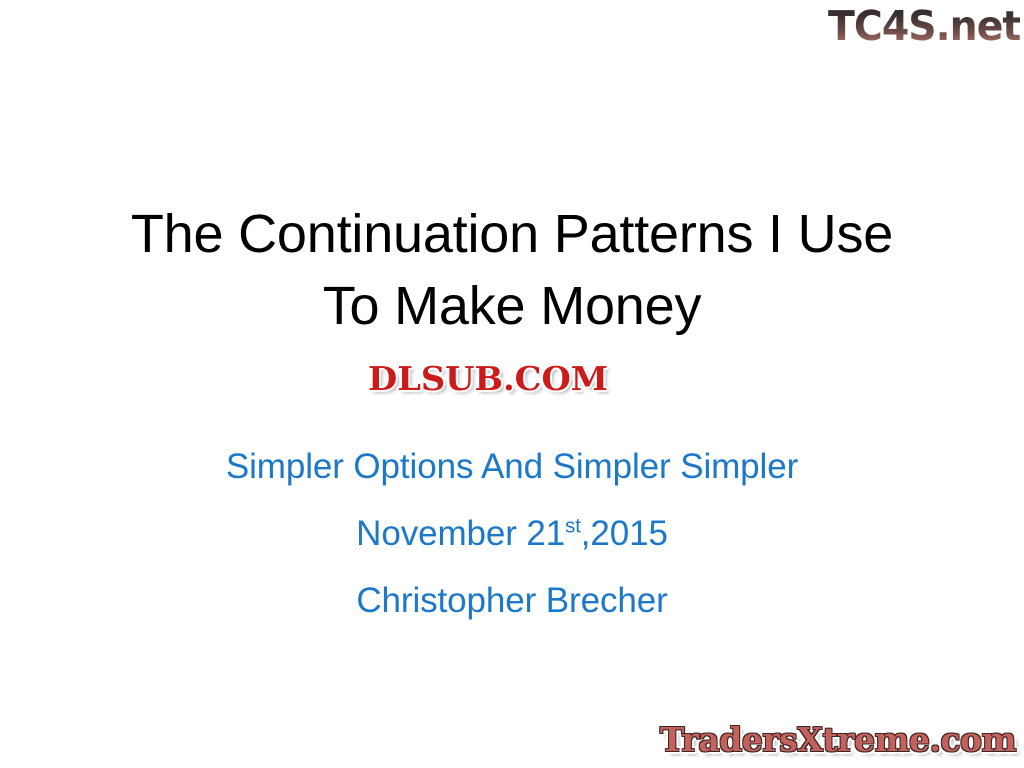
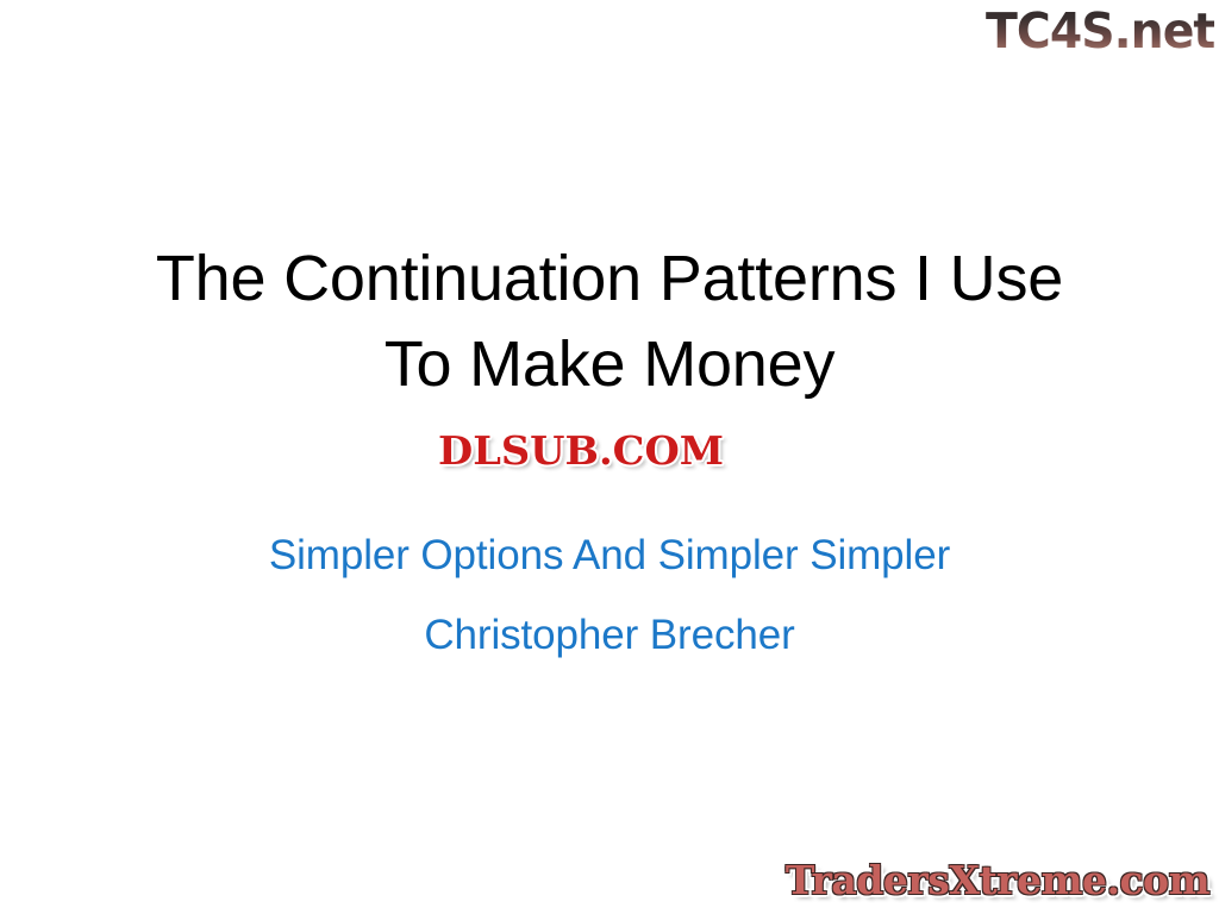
  TC4S.net
  The Continuation Patterns I Use
  To Make Money
  DLSUB.COM
  Simpler Options And Simpler Simpler
- November 21st,2015
  Christopher Brecher
  TradersXtreme.com
